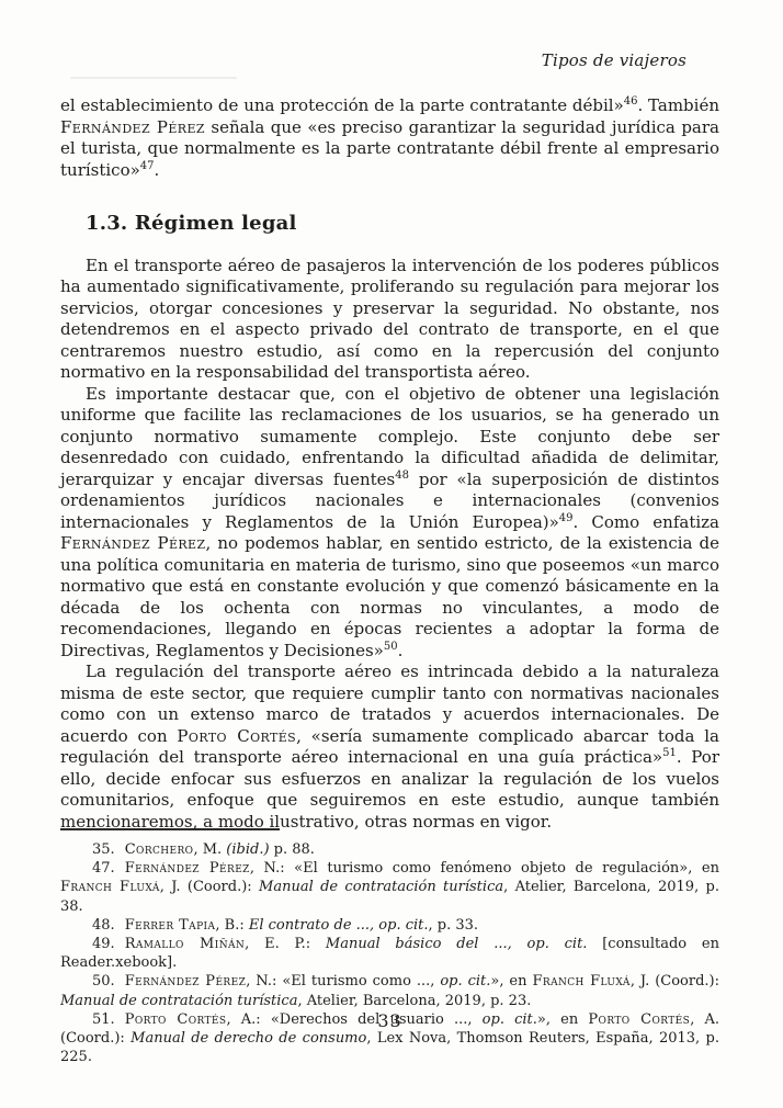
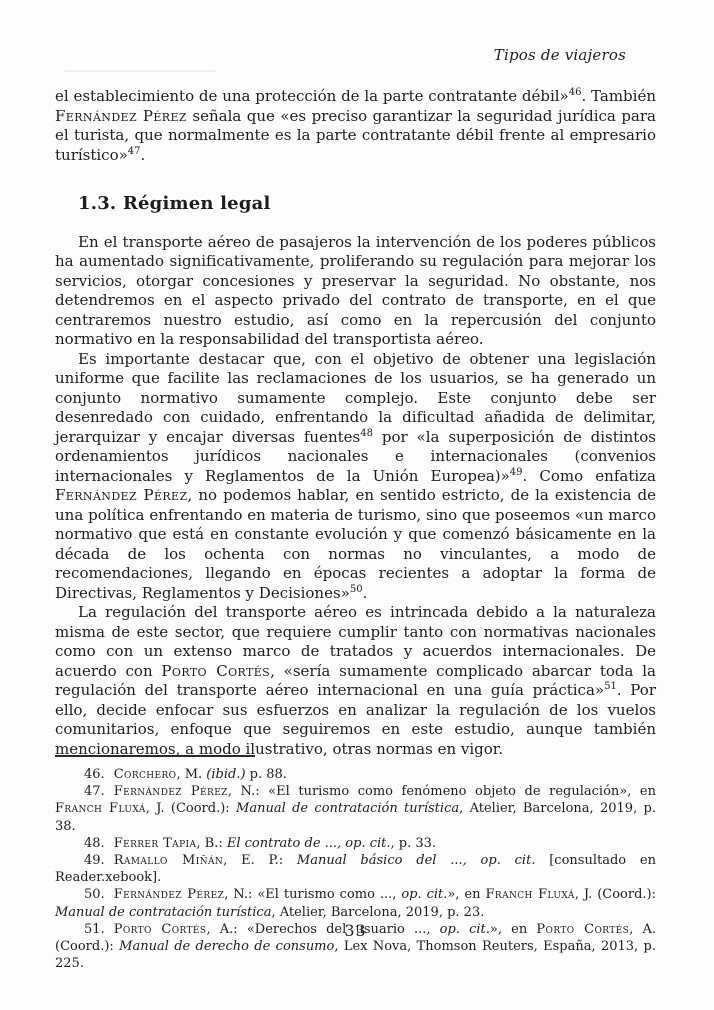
  Tipos de viajeros
  el establecimiento de una protección de la parte contratante débil»46. También Fernández Pérez señala que «es preciso garantizar la seguridad jurídica para el turista, que normalmente es la parte contratante débil frente al empresario turístico»47.
  1.3. Régimen legal
  En el transporte aéreo de pasajeros la intervención de los poderes públicos ha aumentado significativamente, proliferando su regulación para mejorar los servicios, otorgar concesiones y preservar la seguridad. No obstante, nos detendremos en el aspecto privado del contrato de transporte, en el que centraremos nuestro estudio, así como en la repercusión del conjunto normativo en la responsabilidad del transportista aéreo.
- Es importante destacar que, con el objetivo de obtener una legislación uniforme que facilite las reclamaciones de los usuarios, se ha generado un conjunto normativo sumamente complejo. Este conjunto debe ser desenredado con cuidado, enfrentando la dificultad añadida de delimitar, jerarquizar y encajar diversas fuentes48 por «la superposición de distintos ordenamientos jurídicos nacionales e internacionales (convenios internacionales y Reglamentos de la Unión Europea)»49. Como enfatiza Fernández Pérez, no podemos hablar, en sentido estricto, de la existencia de una política comunitaria en materia de turismo, sino que poseemos «un marco normativo que está en constante evolución y que comenzó básicamente en la década de los ochenta con normas no vinculantes, a modo de recomendaciones, llegando en épocas recientes a adoptar la forma de Directivas, Reglamentos y Decisiones»50.
+ Es importante destacar que, con el objetivo de obtener una legislación uniforme que facilite las reclamaciones de los usuarios, se ha generado un conjunto normativo sumamente complejo. Este conjunto debe ser desenredado con cuidado, enfrentando la dificultad añadida de delimitar, jerarquizar y encajar diversas fuentes48 por «la superposición de distintos ordenamientos jurídicos nacionales e internacionales (convenios internacionales y Reglamentos de la Unión Europea)»49. Como enfatiza Fernández Pérez, no podemos hablar, en sentido estricto, de la existencia de una política enfrentando en materia de turismo, sino que poseemos «un marco normativo que está en constante evolución y que comenzó básicamente en la década de los ochenta con normas no vinculantes, a modo de recomendaciones, llegando en épocas recientes a adoptar la forma de Directivas, Reglamentos y Decisiones»50.
  La regulación del transporte aéreo es intrincada debido a la naturaleza misma de este sector, que requiere cumplir tanto con normativas nacionales como con un extenso marco de tratados y acuerdos internacionales. De acuerdo con Porto Cortés, «sería sumamente complicado abarcar toda la regulación del transporte aéreo internacional en una guía práctica»51. Por ello, decide enfocar sus esfuerzos en analizar la regulación de los vuelos comunitarios, enfoque que seguiremos en este estudio, aunque también mencionaremos, a modo ilustrativo, otras normas en vigor.
- 35. Corchero, M. (ibid.) p. 88.
+ 46. Corchero, M. (ibid.) p. 88.
  47. Fernández Pérez, N.: «El turismo como fenómeno objeto de regulación», en Franch Fluxá, J. (Coord.): Manual de contratación turística, Atelier, Barcelona, 2019, p. 38.
  48. Ferrer Tapia, B.: El contrato de ..., op. cit., p. 33.
  49. Ramallo Miñán, E. P.: Manual básico del ..., op. cit. [consultado en Reader.xebook].
  50. Fernández Pérez, N.: «El turismo como ..., op. cit.», en Franch Fluxá, J. (Coord.): Manual de contratación turística, Atelier, Barcelona, 2019, p. 23.
  51. Porto Cortés, A.: «Derechos del usuario ..., op. cit.», en Porto Cortés, A. (Coord.): Manual de derecho de consumo, Lex Nova, Thomson Reuters, España, 2013, p. 225.
  33
